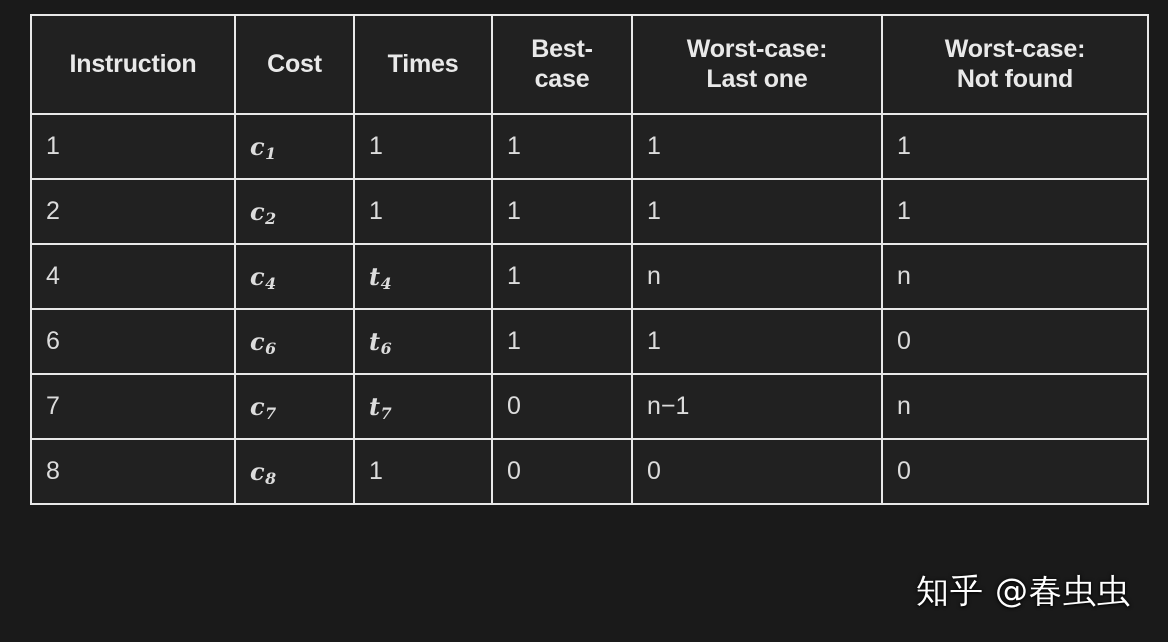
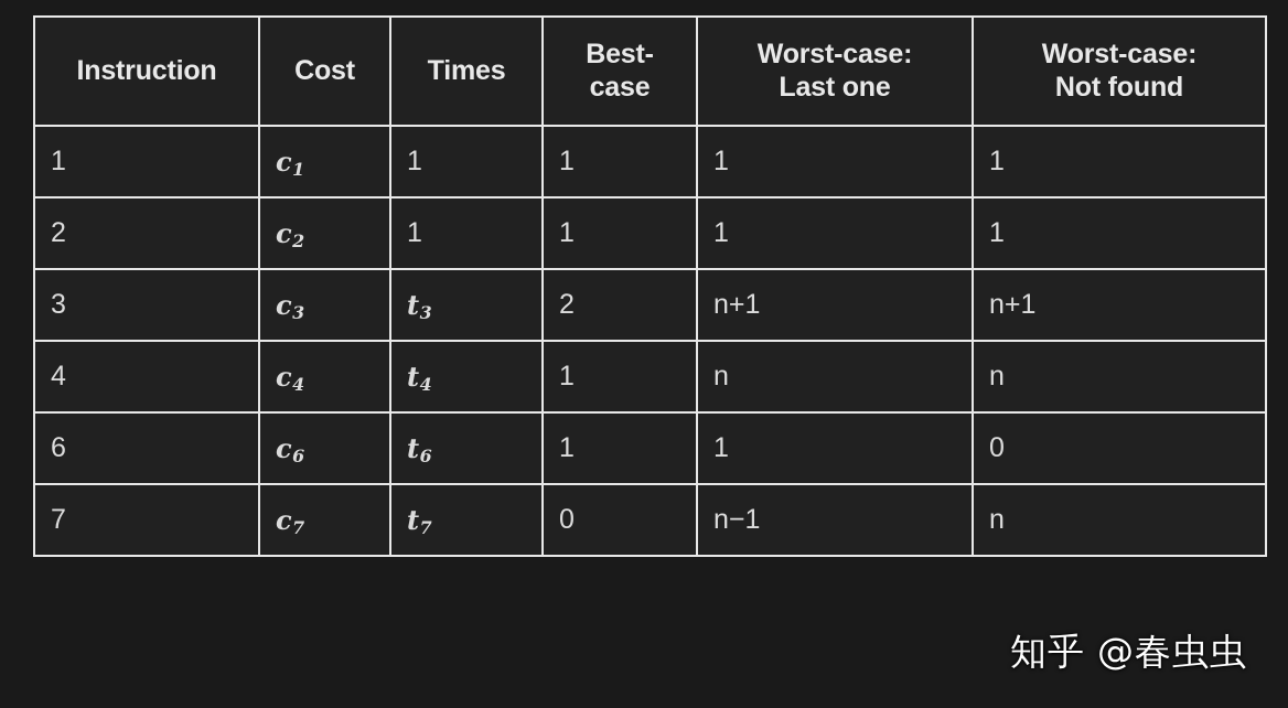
  Instruction	Cost	Times	Best- case	Worst-case: Last one	Worst-case: Not found
  1	c1	1	1	1	1
  2	c2	1	1	1	1
+ 3	c3	t3	2	n+1	n+1
  4	c4	t4	1	n	n
  6	c6	t6	1	1	0
  7	c7	t7	0	n−1	n
- 8	c8	1	0	0	0
  知乎
  @春虫虫
